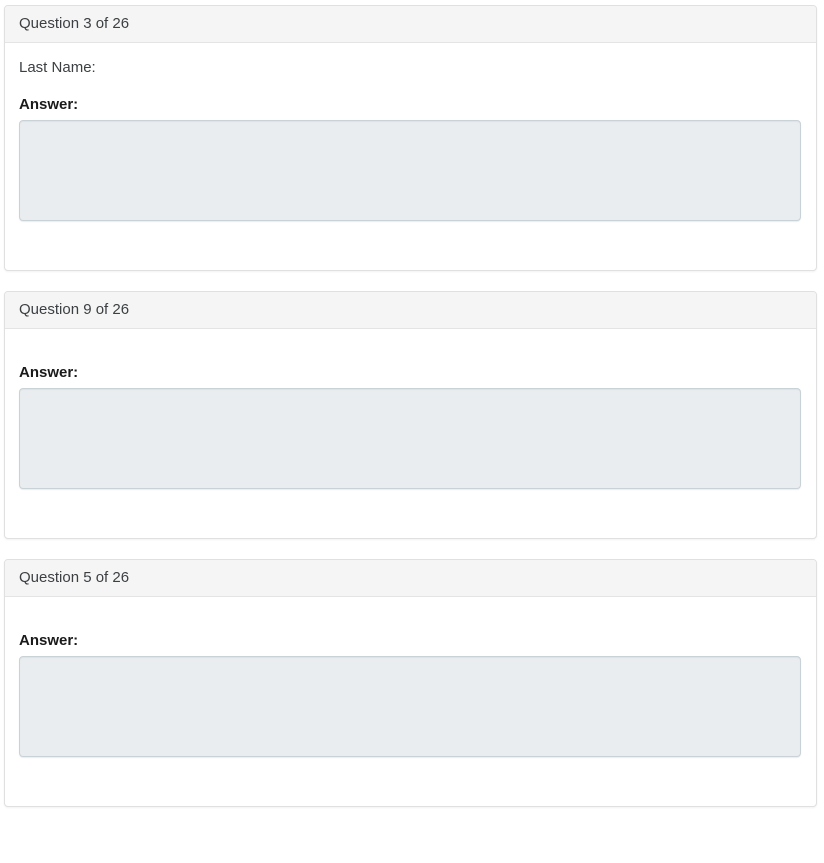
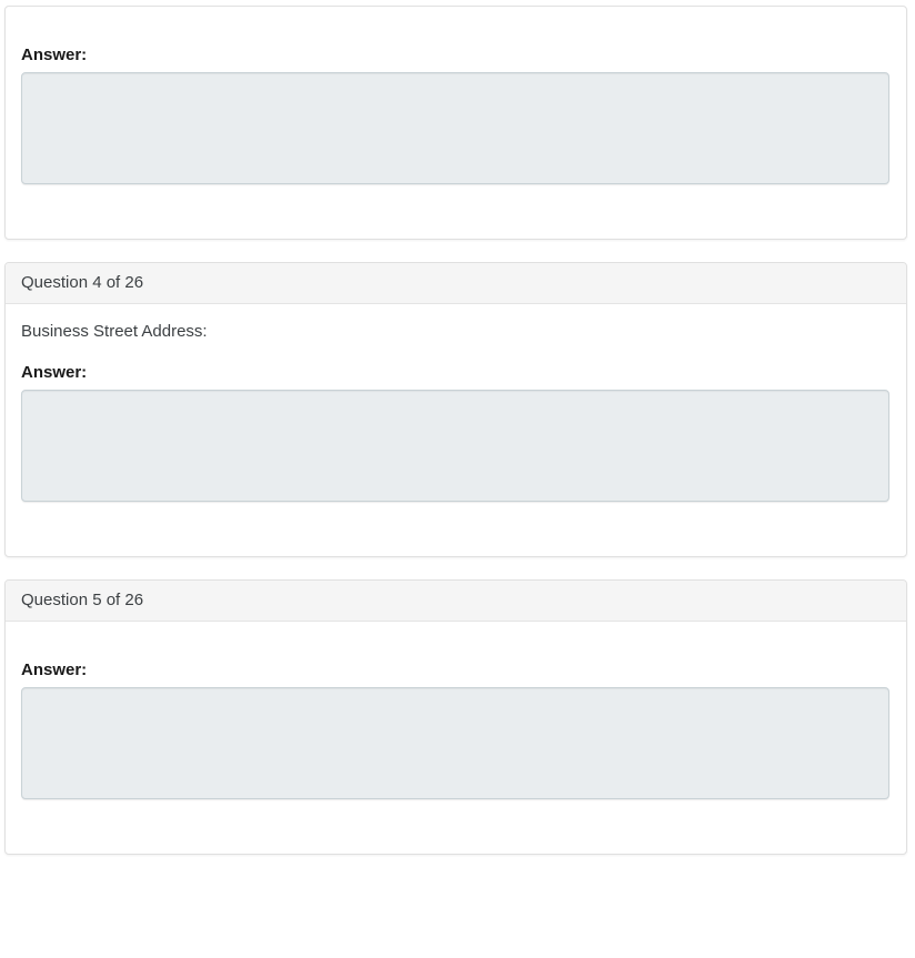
- Question 3 of 26
- Last Name:
  Answer:
- Question 9 of 26
+ Question 4 of 26
+ Business Street Address:
  Answer:
  Question 5 of 26
  Answer:
